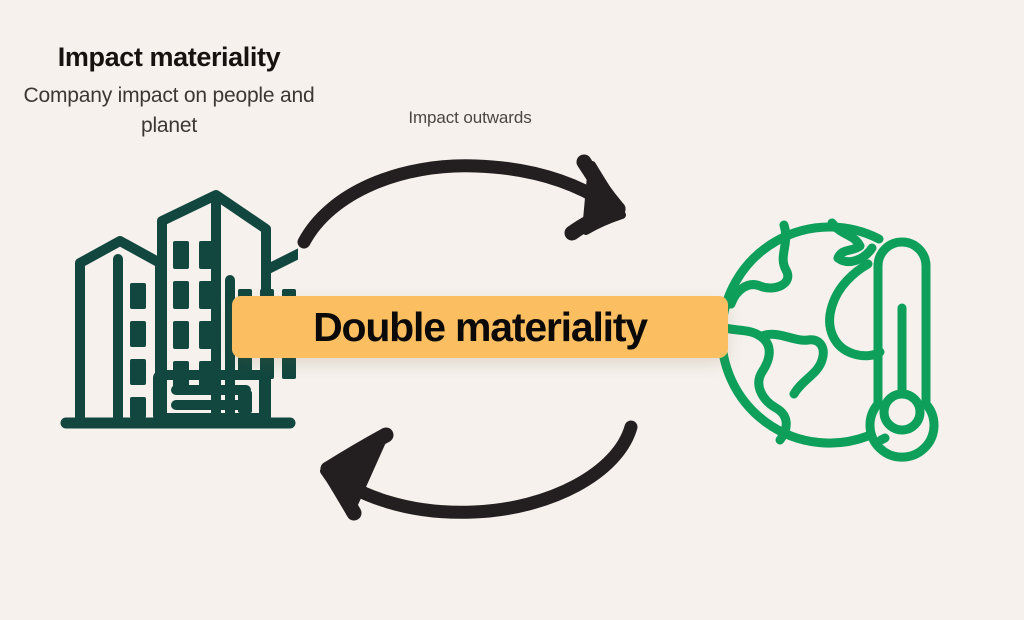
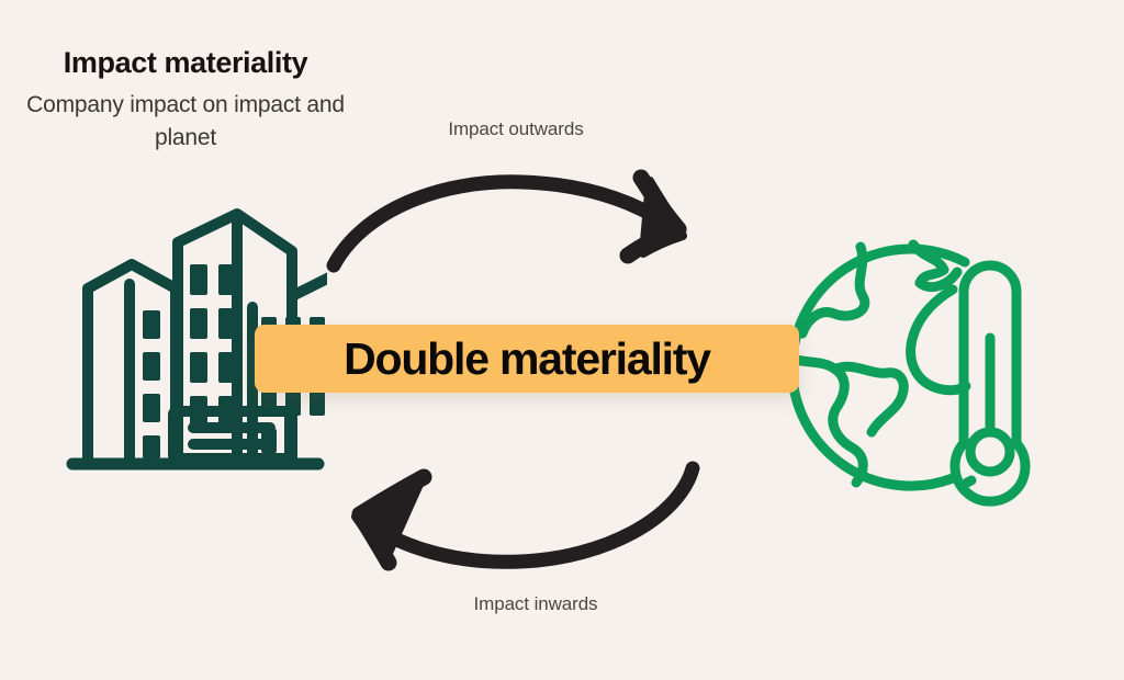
  Impact materiality
- Company impact on people and planet
+ Company impact on impact and planet
  Impact outwards
+ Impact inwards
  Double materiality
